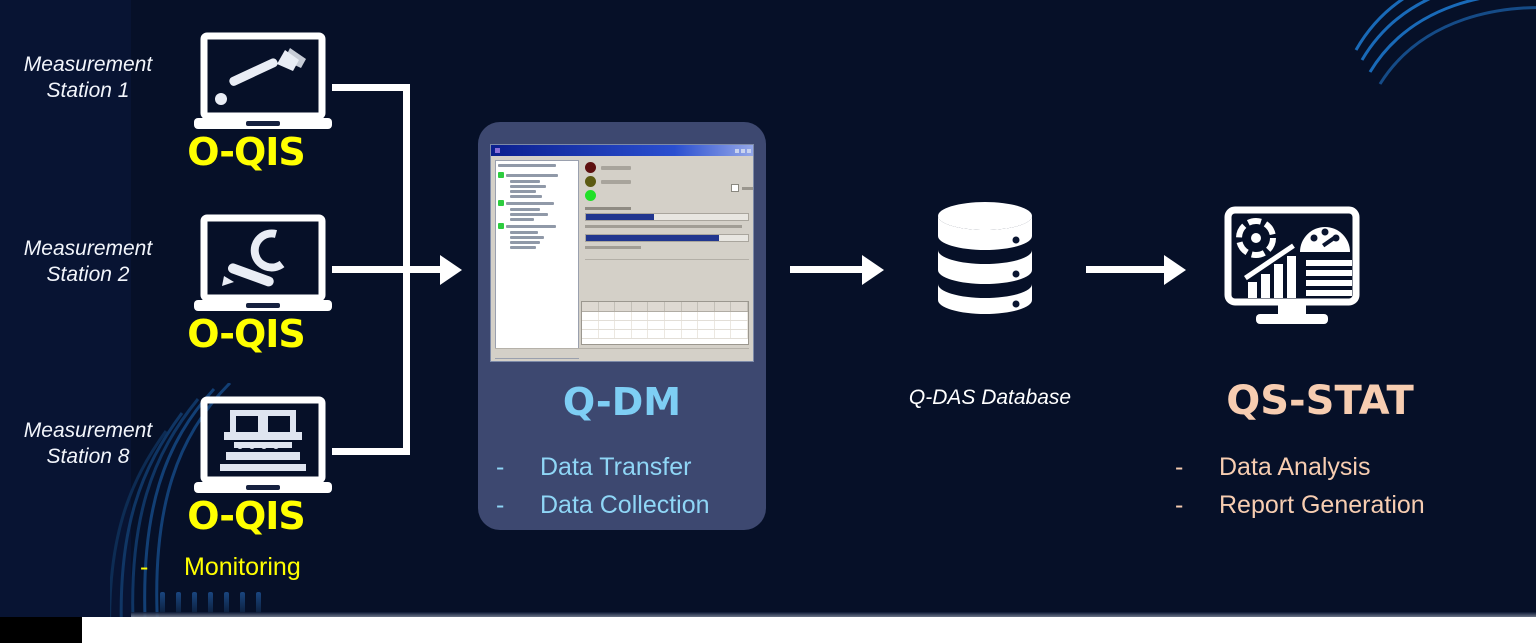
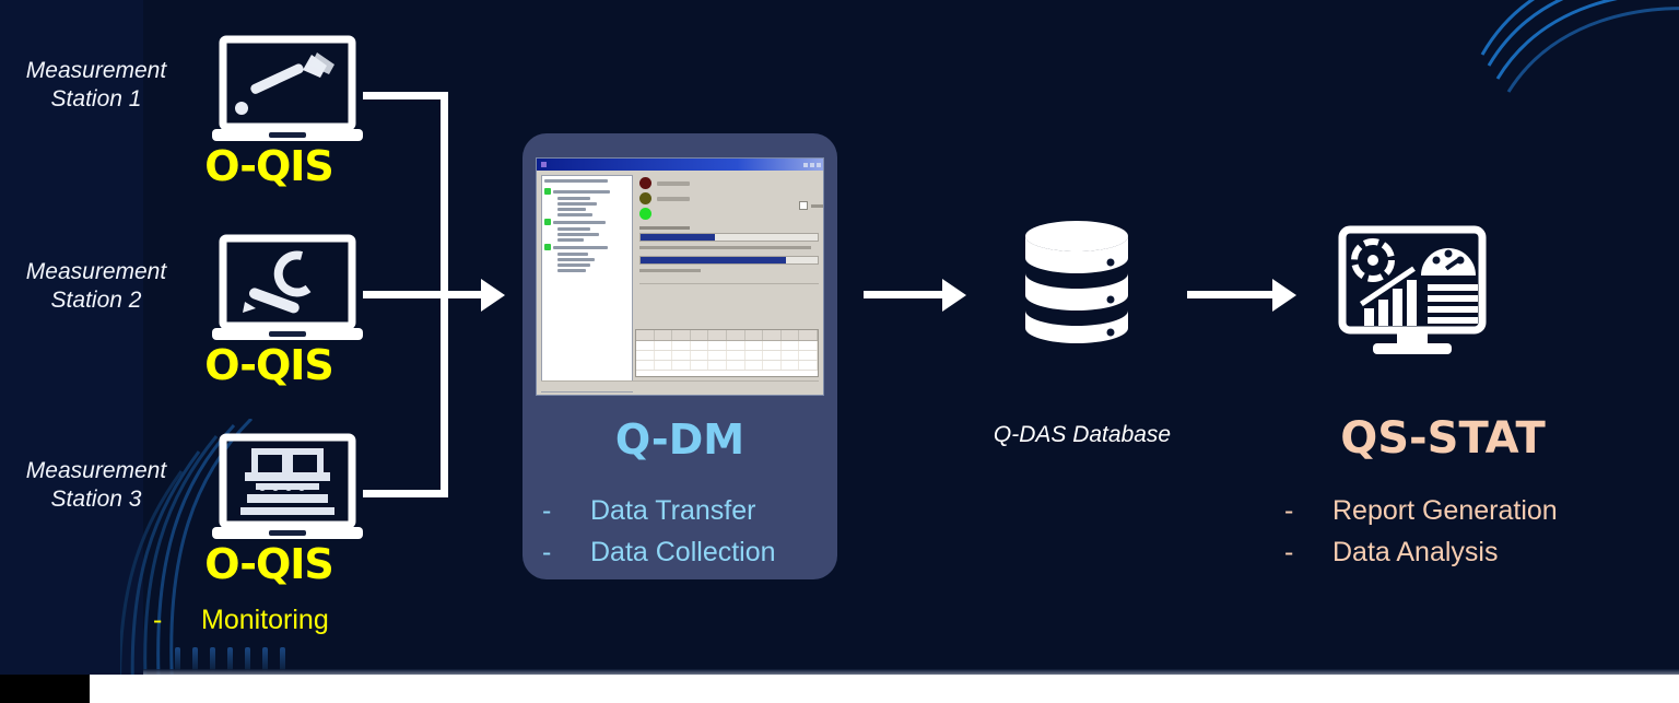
  Measurement
  Station 1
  O-QIS
  Measurement
  Station 2
  O-QIS
  Measurement
- Station 8
+ Station 3
  O-QIS
  -
  Monitoring
  Q-DM
  -
  Data Transfer
  -
  Data Collection
  Q-DAS Database
  QS-STAT
  -
- Data Analysis
+ Report Generation
  -
- Report Generation
+ Data Analysis
